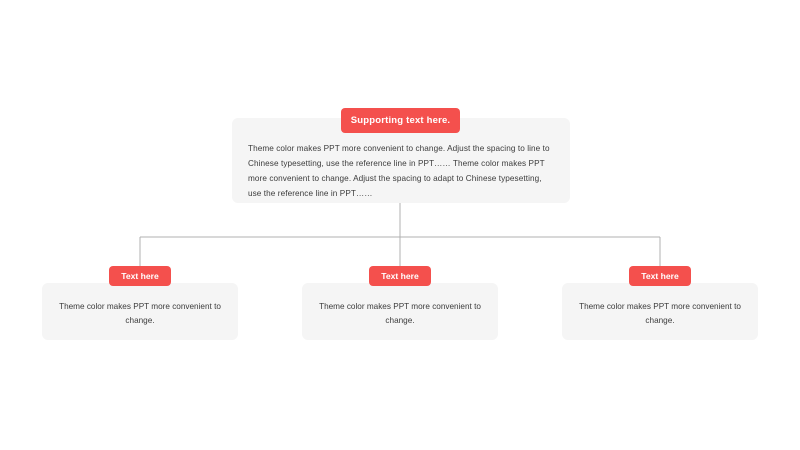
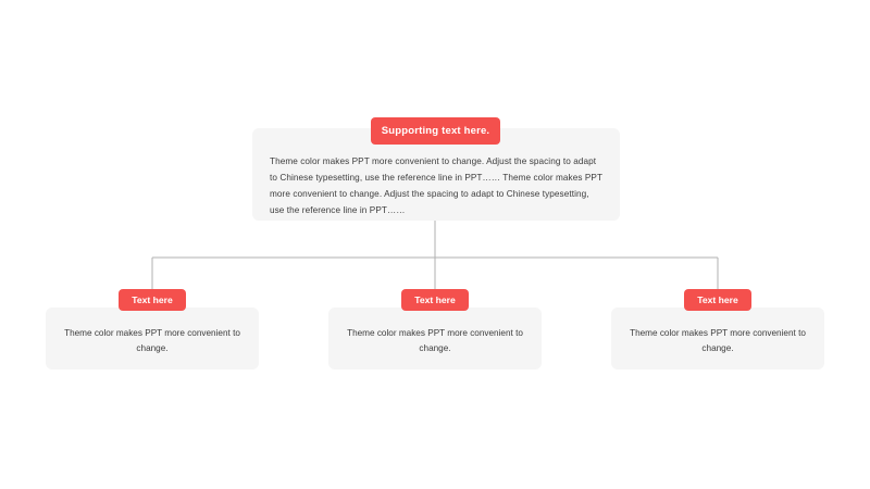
- Theme color makes PPT more convenient to change. Adjust the spacing to line to Chinese typesetting, use the reference line in PPT…… Theme color makes PPT more convenient to change. Adjust the spacing to adapt to Chinese typesetting, use the reference line in PPT……
+ Theme color makes PPT more convenient to change. Adjust the spacing to adapt to Chinese typesetting, use the reference line in PPT…… Theme color makes PPT more convenient to change. Adjust the spacing to adapt to Chinese typesetting, use the reference line in PPT……
  Supporting text here.
  Theme color makes PPT more convenient to change.
  Text here
  Theme color makes PPT more convenient to change.
  Text here
  Theme color makes PPT more convenient to change.
  Text here
